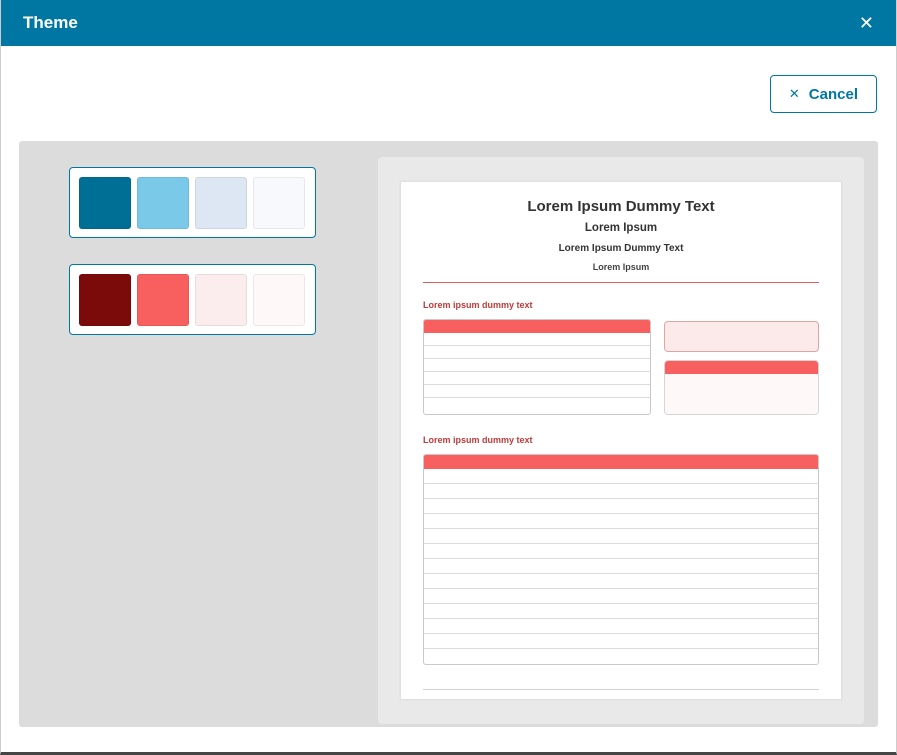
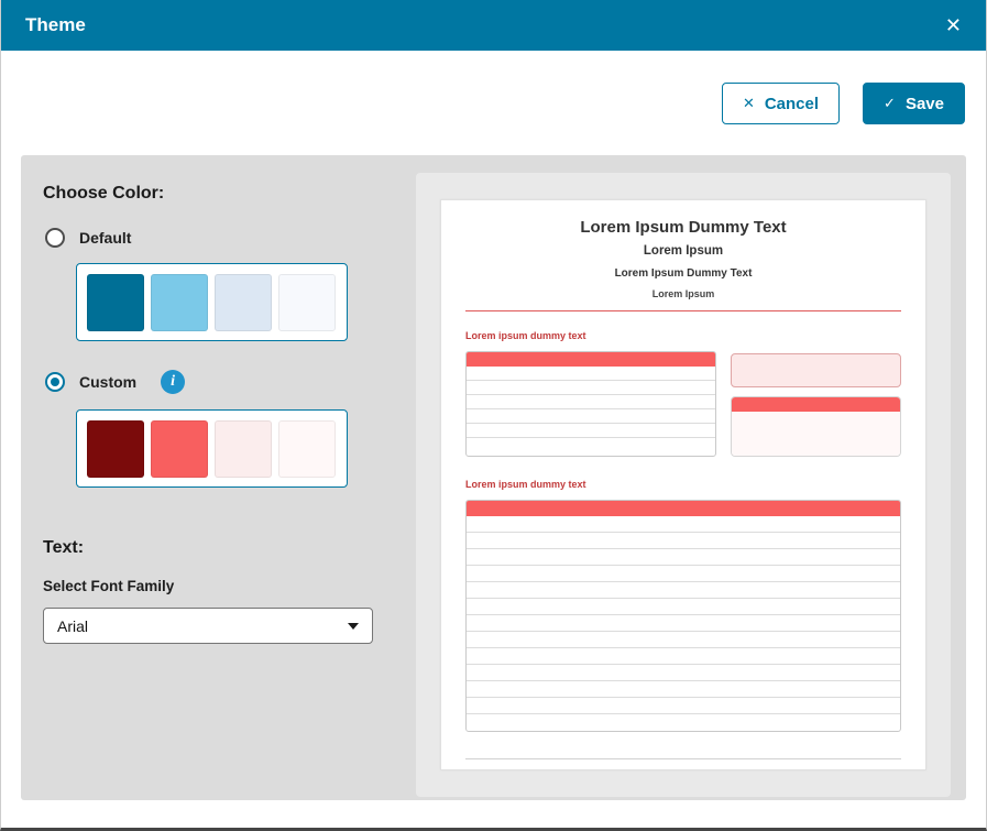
  Theme
  ✕
  ✕
  Cancel
+ ✓
+ Save
+ Choose Color:
+ Default
+ Custom
+ i
+ Text:
+ Select Font Family
+ Arial
  Lorem Ipsum Dummy Text
  Lorem Ipsum
  Lorem Ipsum Dummy Text
  Lorem Ipsum
  Lorem ipsum dummy text
  Lorem ipsum dummy text
